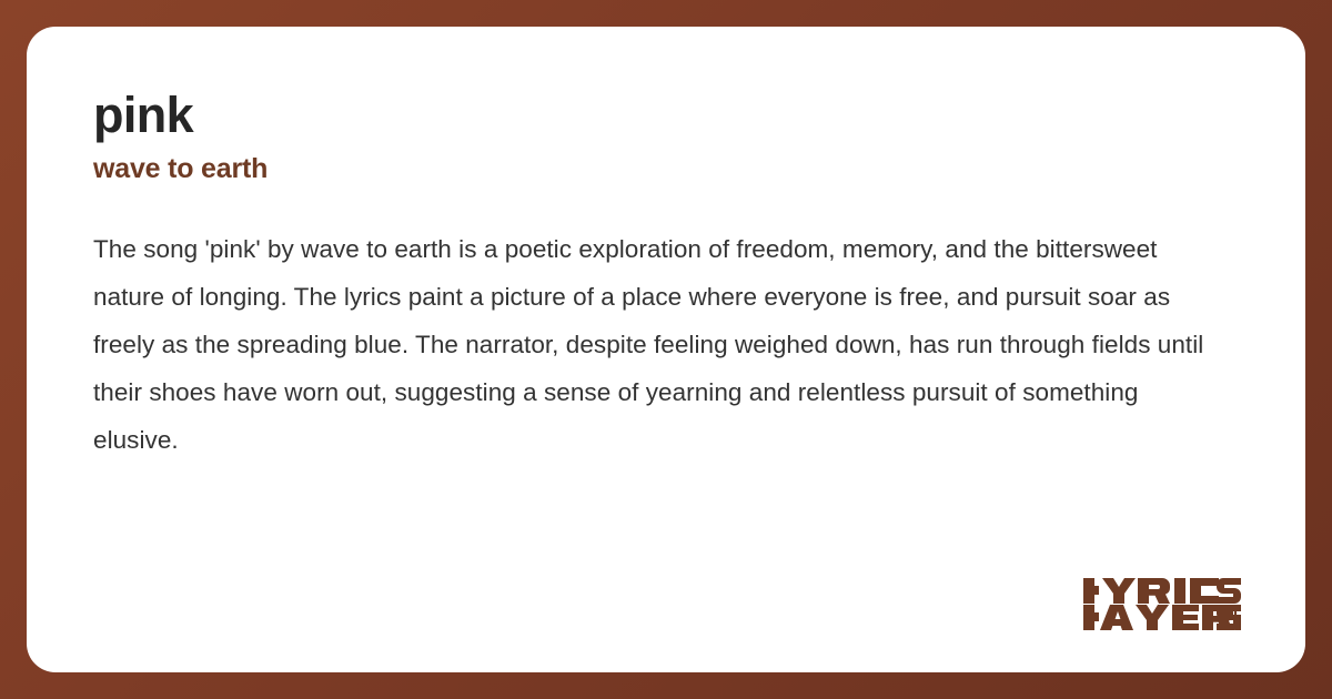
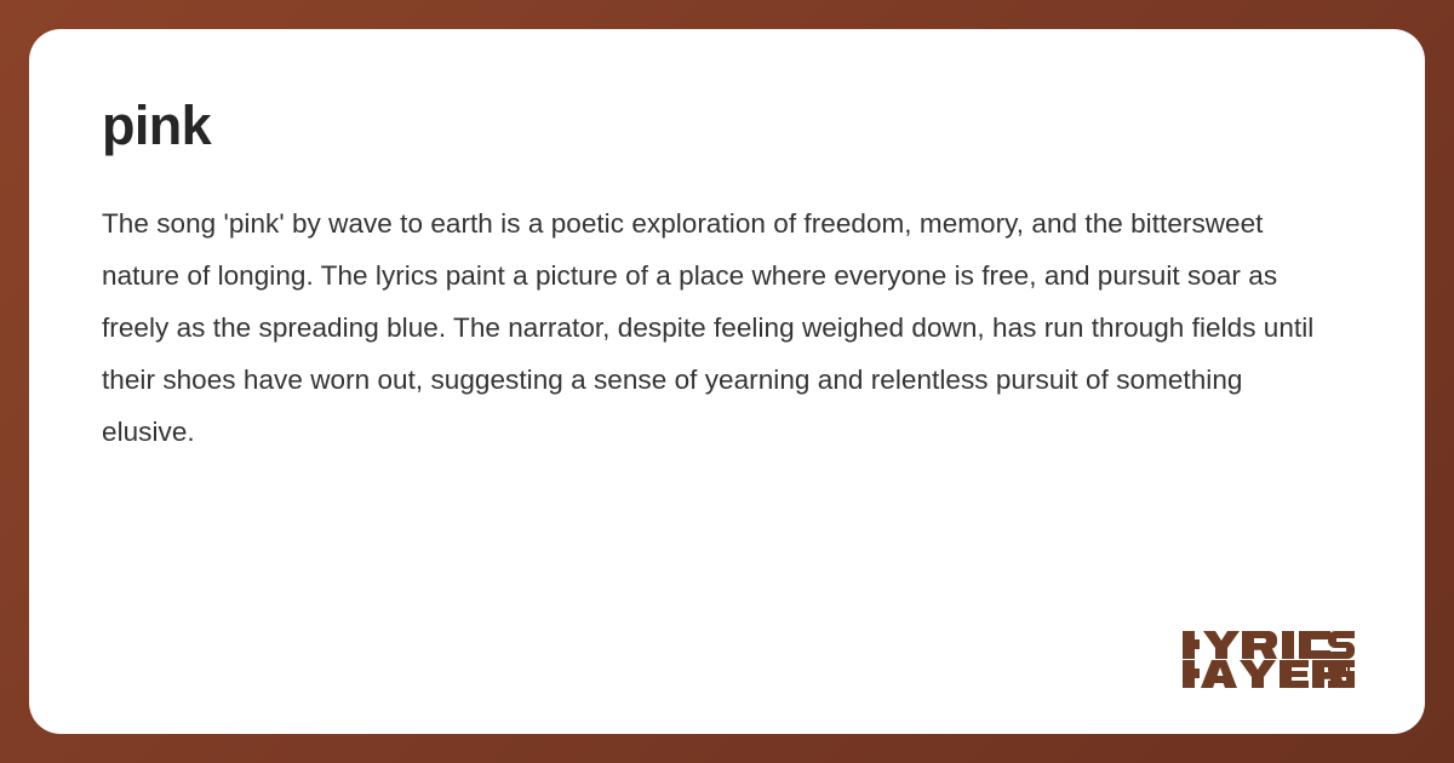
  pink
- wave to earth
  The song 'pink' by wave to earth is a poetic exploration of freedom, memory, and the bittersweet nature of longing. The lyrics paint a picture of a place where everyone is free, and pursuit soar as freely as the spreading blue. The narrator, despite feeling weighed down, has run through fields until their shoes have worn out, suggesting a sense of yearning and relentless pursuit of something elusive.
